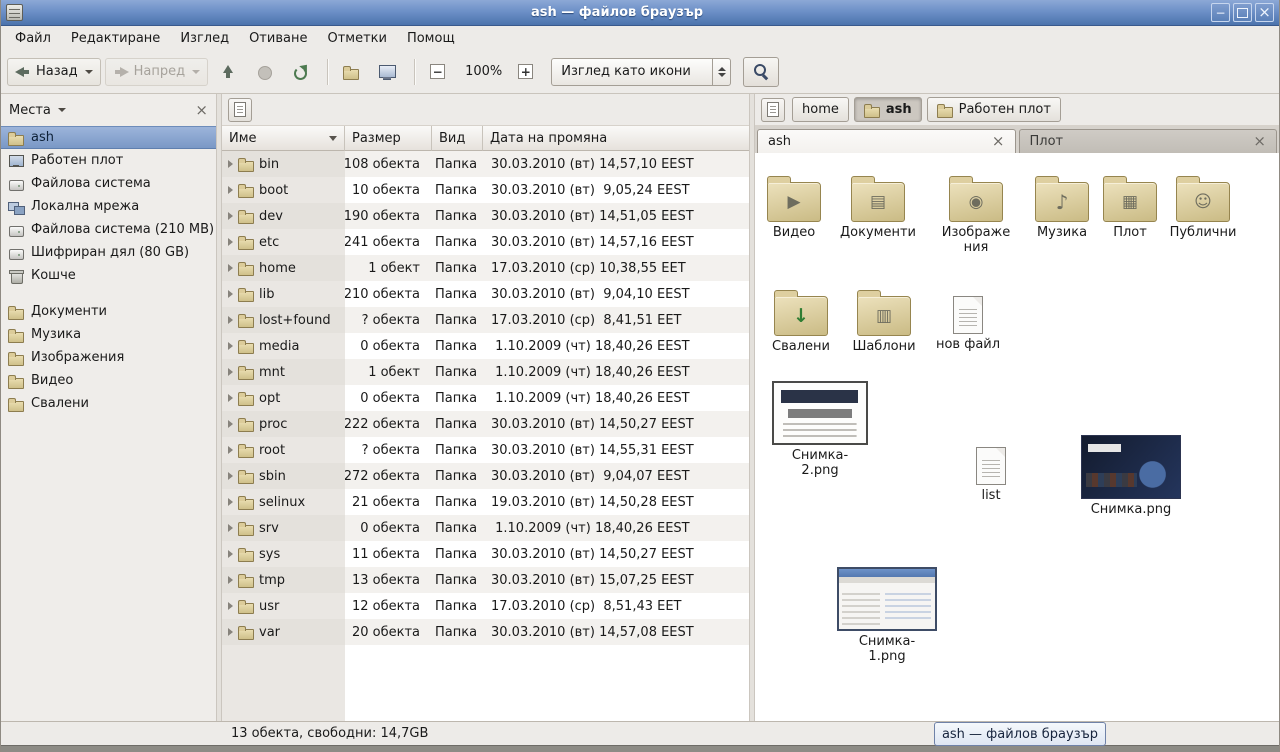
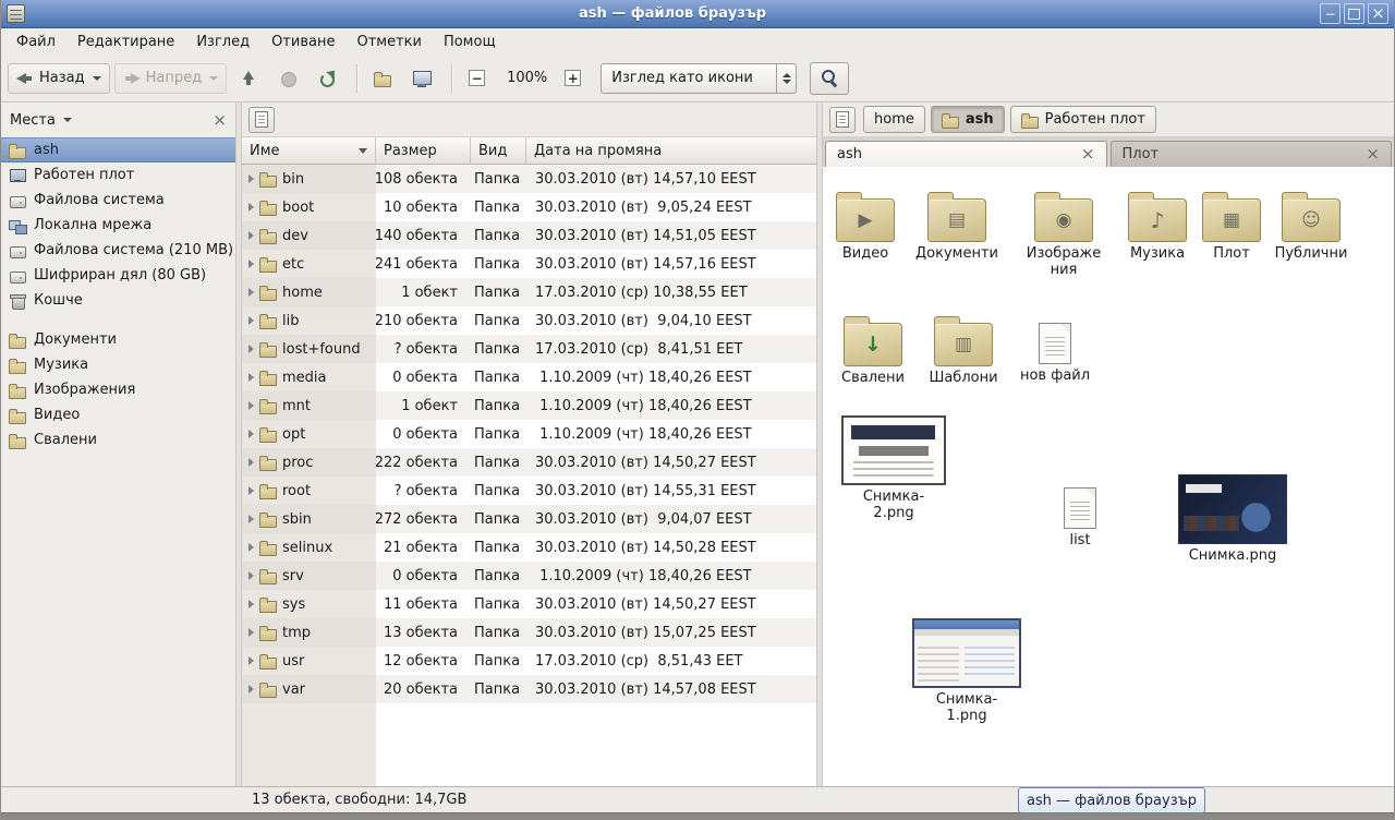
  ash — файлов браузър
  Файл
  Редактиране
  Изглед
  Отиване
  Отметки
  Помощ
  Назад
  Напред
  100%
  Изглед като икони
  Места
  ash
  Работен плот
  Файлова система
  Локална мрежа
  Файлова система (210 MB)
  Шифриран дял (80 GB)
  Кошче
  Документи
  Музика
  Изображения
  Видео
  Свалени
  Име
  Размер
  Вид
  Дата на промяна
  bin
  108 обекта
  Папка
  30.03.2010 (вт) 14,57,10 EEST
  boot
  10 обекта
  Папка
  30.03.2010 (вт) 9,05,24 EEST
  dev
- 190 обекта
+ 140 обекта
  Папка
  30.03.2010 (вт) 14,51,05 EEST
  etc
  241 обекта
  Папка
  30.03.2010 (вт) 14,57,16 EEST
  home
  1 обект
  Папка
  17.03.2010 (ср) 10,38,55 EET
  lib
  210 обекта
  Папка
  30.03.2010 (вт) 9,04,10 EEST
  lost+found
  ? обекта
  Папка
  17.03.2010 (ср) 8,41,51 EET
  media
  0 обекта
  Папка
  1.10.2009 (чт) 18,40,26 EEST
  mnt
  1 обект
  Папка
  1.10.2009 (чт) 18,40,26 EEST
  opt
  0 обекта
  Папка
  1.10.2009 (чт) 18,40,26 EEST
  proc
  222 обекта
  Папка
  30.03.2010 (вт) 14,50,27 EEST
  root
  ? обекта
  Папка
  30.03.2010 (вт) 14,55,31 EEST
  sbin
  272 обекта
  Папка
  30.03.2010 (вт) 9,04,07 EEST
  selinux
  21 обекта
  Папка
- 19.03.2010 (вт) 14,50,28 EEST
+ 30.03.2010 (вт) 14,50,28 EEST
  srv
  0 обекта
  Папка
  1.10.2009 (чт) 18,40,26 EEST
  sys
  11 обекта
  Папка
  30.03.2010 (вт) 14,50,27 EEST
  tmp
  13 обекта
  Папка
  30.03.2010 (вт) 15,07,25 EEST
  usr
  12 обекта
  Папка
  17.03.2010 (ср) 8,51,43 EET
  var
  20 обекта
  Папка
  30.03.2010 (вт) 14,57,08 EEST
  home
  ash
  Работен плот
  ash
  Плот
  Видео
  Документи
  Изображения
  Музика
  Плот
  Публични
  Свалени
  Шаблони
  нов файл
  Снимка-2.png
  list
  Снимка.png
  Снимка-1.png
  13 обекта, свободни: 14,7GB
  ash — файлов браузър
